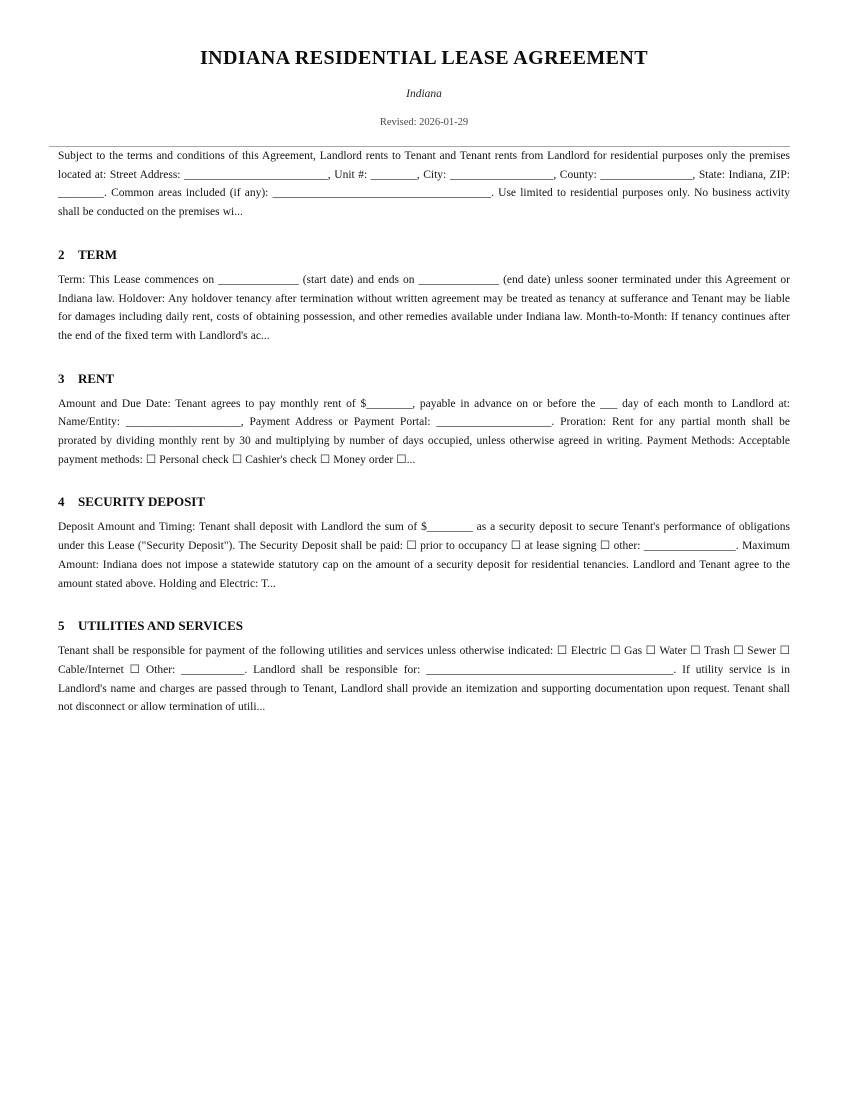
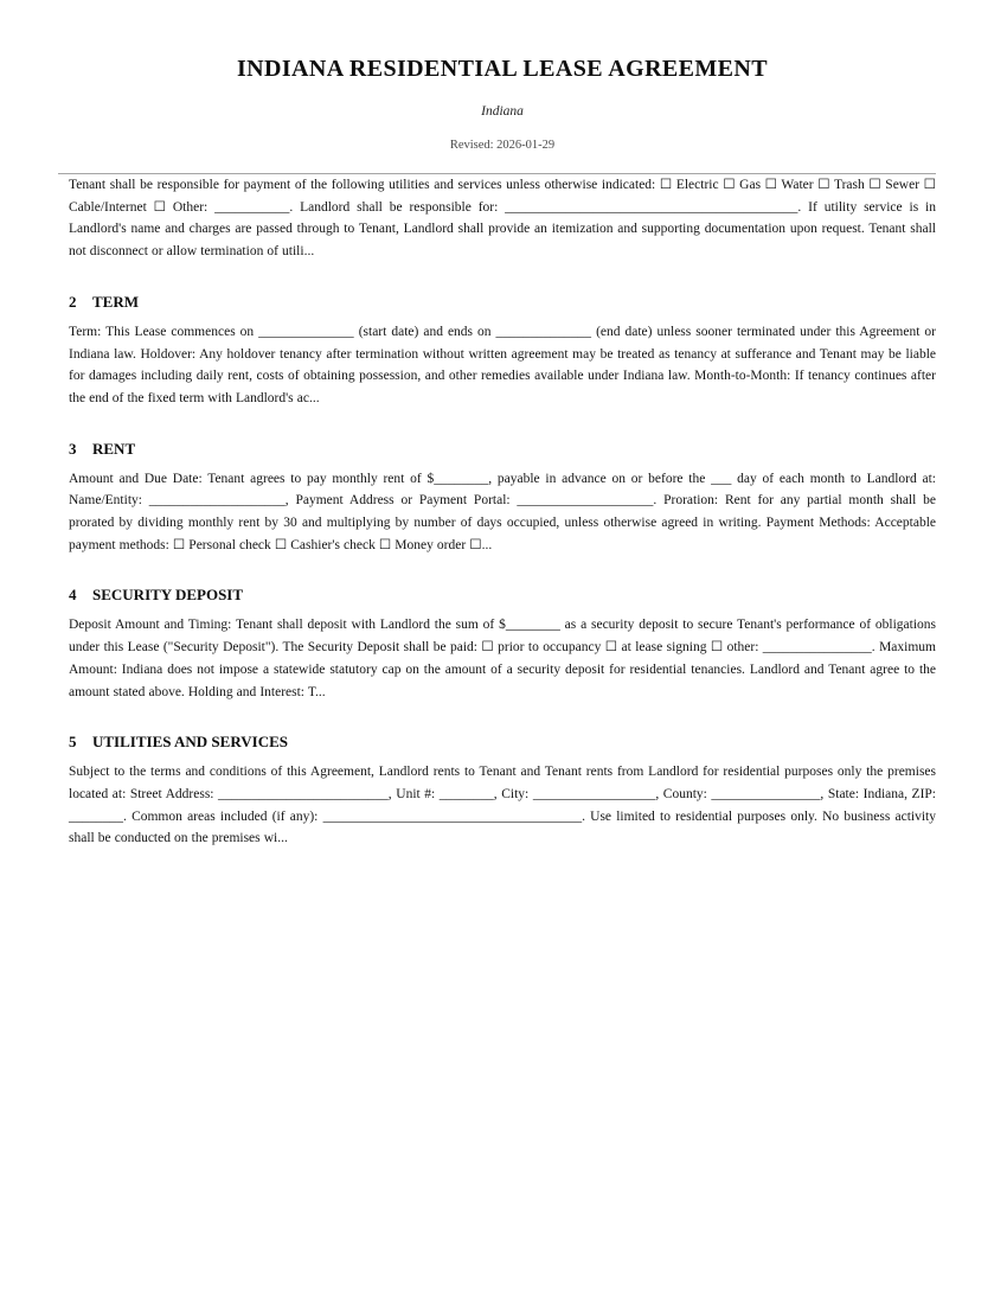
  INDIANA RESIDENTIAL LEASE AGREEMENT
  Indiana
  Revised: 2026-01-29
- Subject to the terms and conditions of this Agreement, Landlord rents to Tenant and Tenant rents from Landlord for residential purposes only the premises located at: Street Address: _________________________, Unit #: ________, City: __________________, County: ________________, State: Indiana, ZIP: ________. Common areas included (if any): ______________________________________. Use limited to residential purposes only. No business activity shall be conducted on the premises wi...
+ Tenant shall be responsible for payment of the following utilities and services unless otherwise indicated: ☐ Electric ☐ Gas ☐ Water ☐ Trash ☐ Sewer ☐ Cable/Internet ☐ Other: ___________. Landlord shall be responsible for: ___________________________________________. If utility service is in Landlord's name and charges are passed through to Tenant, Landlord shall provide an itemization and supporting documentation upon request. Tenant shall not disconnect or allow termination of utili...
  2 TERM
  Term: This Lease commences on ______________ (start date) and ends on ______________ (end date) unless sooner terminated under this Agreement or Indiana law. Holdover: Any holdover tenancy after termination without written agreement may be treated as tenancy at sufferance and Tenant may be liable for damages including daily rent, costs of obtaining possession, and other remedies available under Indiana law. Month-to-Month: If tenancy continues after the end of the fixed term with Landlord's ac...
  3 RENT
  Amount and Due Date: Tenant agrees to pay monthly rent of $________, payable in advance on or before the ___ day of each month to Landlord at: Name/Entity: ____________________, Payment Address or Payment Portal: ____________________. Proration: Rent for any partial month shall be prorated by dividing monthly rent by 30 and multiplying by number of days occupied, unless otherwise agreed in writing. Payment Methods: Acceptable payment methods: ☐ Personal check ☐ Cashier's check ☐ Money order ☐...
  4 SECURITY DEPOSIT
- Deposit Amount and Timing: Tenant shall deposit with Landlord the sum of $________ as a security deposit to secure Tenant's performance of obligations under this Lease ("Security Deposit"). The Security Deposit shall be paid: ☐ prior to occupancy ☐ at lease signing ☐ other: ________________. Maximum Amount: Indiana does not impose a statewide statutory cap on the amount of a security deposit for residential tenancies. Landlord and Tenant agree to the amount stated above. Holding and Electric: T...
+ Deposit Amount and Timing: Tenant shall deposit with Landlord the sum of $________ as a security deposit to secure Tenant's performance of obligations under this Lease ("Security Deposit"). The Security Deposit shall be paid: ☐ prior to occupancy ☐ at lease signing ☐ other: ________________. Maximum Amount: Indiana does not impose a statewide statutory cap on the amount of a security deposit for residential tenancies. Landlord and Tenant agree to the amount stated above. Holding and Interest: T...
  5 UTILITIES AND SERVICES
- Tenant shall be responsible for payment of the following utilities and services unless otherwise indicated: ☐ Electric ☐ Gas ☐ Water ☐ Trash ☐ Sewer ☐ Cable/Internet ☐ Other: ___________. Landlord shall be responsible for: ___________________________________________. If utility service is in Landlord's name and charges are passed through to Tenant, Landlord shall provide an itemization and supporting documentation upon request. Tenant shall not disconnect or allow termination of utili...
+ Subject to the terms and conditions of this Agreement, Landlord rents to Tenant and Tenant rents from Landlord for residential purposes only the premises located at: Street Address: _________________________, Unit #: ________, City: __________________, County: ________________, State: Indiana, ZIP: ________. Common areas included (if any): ______________________________________. Use limited to residential purposes only. No business activity shall be conducted on the premises wi...
